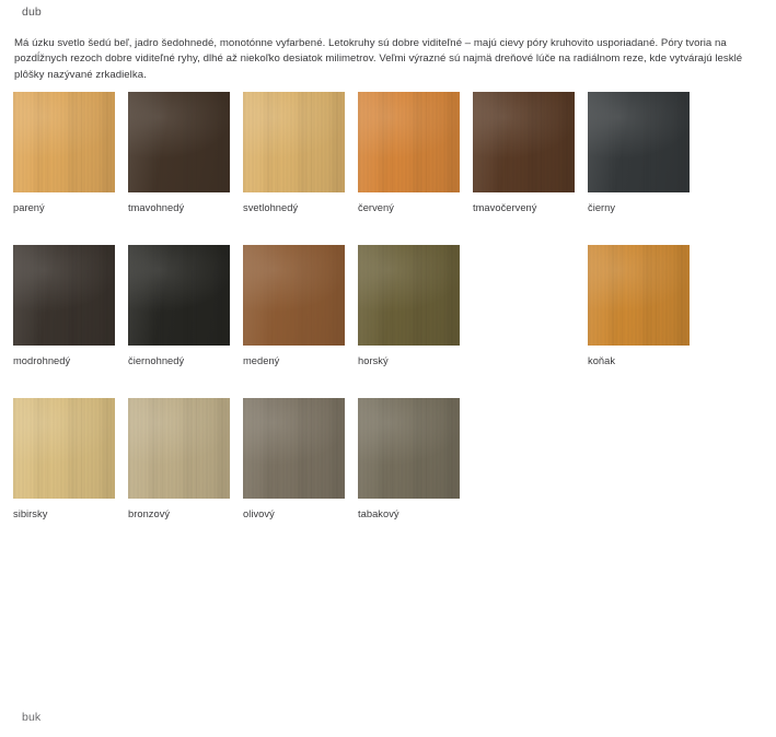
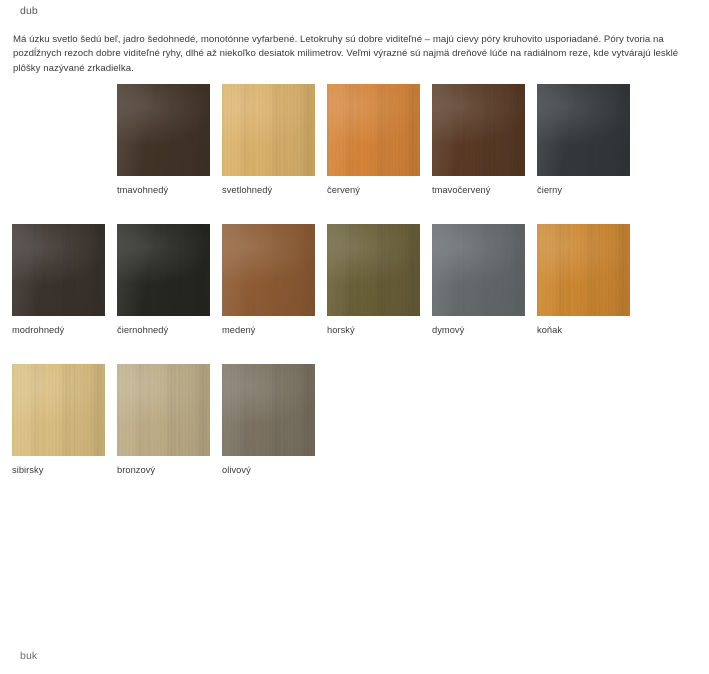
  dub
  Má úzku svetlo šedú beľ, jadro šedohnedé, monotónne vyfarbené. Letokruhy sú dobre viditeľné – majú cievy póry kruhovito usporiadané. Póry tvoria na pozdĺžnych rezoch dobre viditeľné ryhy, dlhé až niekoľko desiatok milimetrov. Veľmi výrazné sú najmä dreňové lúče na radiálnom reze, kde vytvárajú lesklé plôšky nazývané zrkadielka.
- parený
  tmavohnedý
  svetlohnedý
  červený
  tmavočervený
  čierny
  modrohnedý
  čiernohnedý
  medený
  horský
+ dymový
  koňak
  sibirsky
  bronzový
  olivový
- tabakový
  buk
